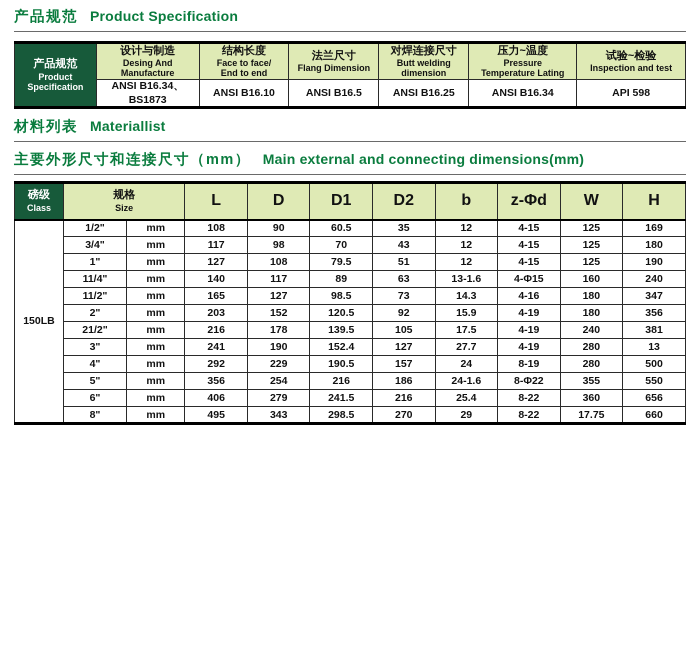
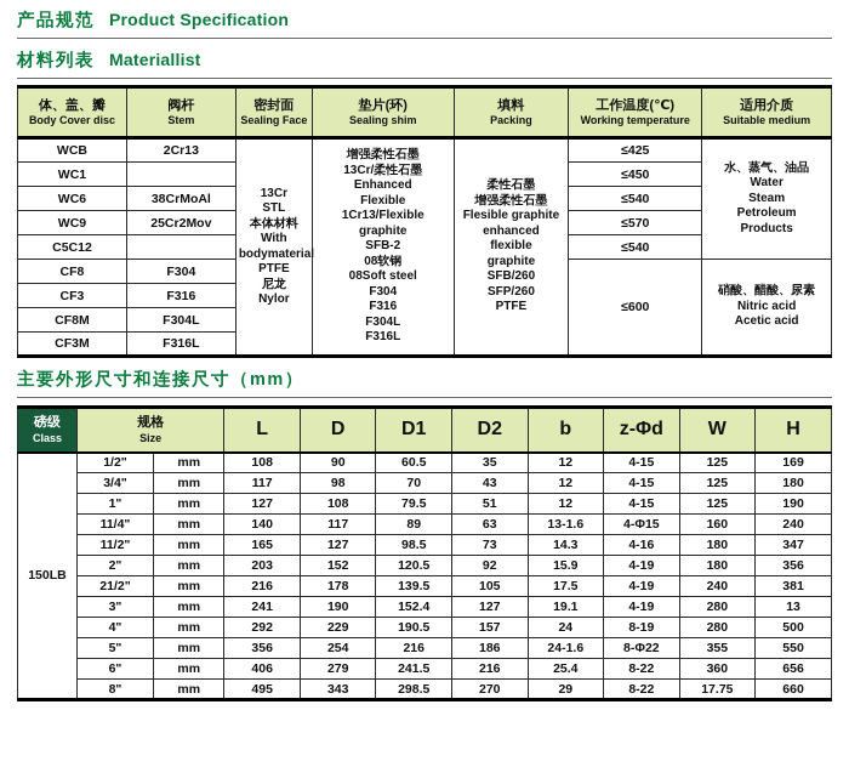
  产品规范
  Product Specification
- 产品规范 Product Specification	设计与制造Desing And Manufacture	结构长度Face to face/ End to end	法兰尺寸Flang Dimension	对焊连接尺寸Butt welding dimension	压力~温度Pressure Temperature Lating	试验~检验Inspection and test
- ANSI B16.34、BS1873	ANSI B16.10	ANSI B16.5	ANSI B16.25	ANSI B16.34	API 598
  材料列表
  Materiallist
+ 体、盖、瓣Body Cover disc	阀杆Stem	密封面Sealing Face	垫片(环)Sealing shim	填料Packing	工作温度(℃)Working temperature	适用介质Suitable medium
+ WCB	2Cr13	13Cr STL 本体材料 With bodymaterial PTFE 尼龙 Nylor	增强柔性石墨 13Cr/柔性石墨 Enhanced Flexible 1Cr13/Flexible graphite SFB-2 08软钢 08Soft steel F304 F316 F304L F316L	柔性石墨 增强柔性石墨 Flesible graphite enhanced flexible graphite SFB/260 SFP/260 PTFE	≤425	水、蒸气、油品 Water Steam Petroleum Products
+ WC1		≤450
+ WC6	38CrMoAl	≤540
+ WC9	25Cr2Mov	≤570
+ C5C12		≤540
+ CF8	F304	≤600	硝酸、醋酸、尿素 Nitric acid Acetic acid
+ CF3	F316
+ CF8M	F304L
+ CF3M	F316L
  主要外形尺寸和连接尺寸（mm）
- Main external and connecting dimensions(mm)
  磅级Class	规格Size	L	D	D1	D2	b	z-Φd	W	H
  150LB	1/2"	mm	108	90	60.5	35	12	4-15	125	169
  3/4"	mm	117	98	70	43	12	4-15	125	180
  1"	mm	127	108	79.5	51	12	4-15	125	190
  11/4"	mm	140	117	89	63	13-1.6	4-Φ15	160	240
  11/2"	mm	165	127	98.5	73	14.3	4-16	180	347
  2"	mm	203	152	120.5	92	15.9	4-19	180	356
  21/2"	mm	216	178	139.5	105	17.5	4-19	240	381
- 3"	mm	241	190	152.4	127	27.7	4-19	280	13
+ 3"	mm	241	190	152.4	127	19.1	4-19	280	13
  4"	mm	292	229	190.5	157	24	8-19	280	500
  5"	mm	356	254	216	186	24-1.6	8-Φ22	355	550
  6"	mm	406	279	241.5	216	25.4	8-22	360	656
  8"	mm	495	343	298.5	270	29	8-22	17.75	660
